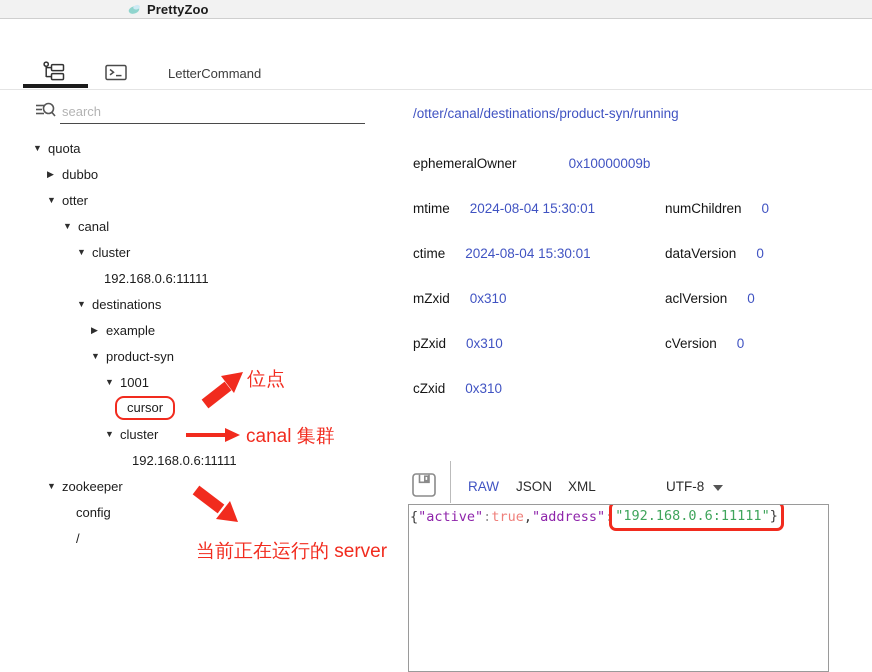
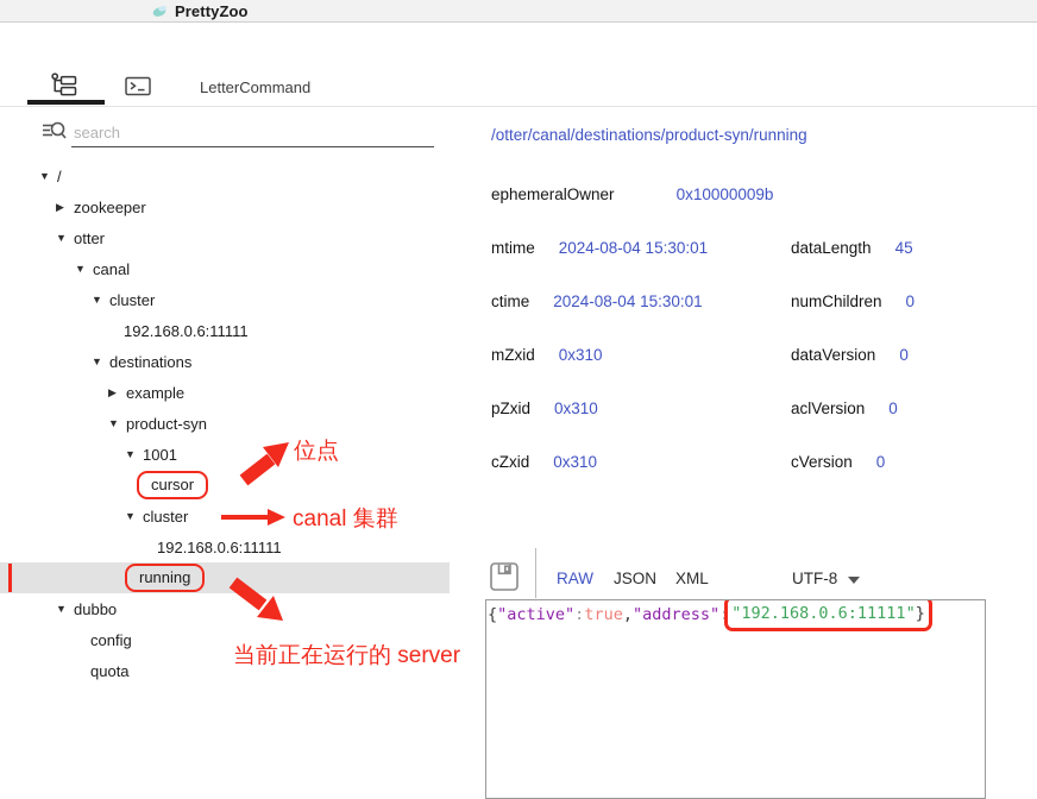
  PrettyZoo
  LetterCommand
  search
  ▼
- quota
+ /
  ▶
- dubbo
+ zookeeper
  ▼
  otter
  ▼
  canal
  ▼
  cluster
  192.168.0.6:11111
  ▼
  destinations
  ▶
  example
  ▼
  product-syn
  ▼
  1001
  cursor
  ▼
  cluster
  192.168.0.6:11111
+ running
  ▼
- zookeeper
+ dubbo
  config
- /
+ quota
  位点
  canal 集群
  当前正在运行的 server
  /otter/canal/destinations/product-syn/running
  ephemeralOwner
  0x10000009b
  mtime
  2024-08-04 15:30:01
  ctime
  2024-08-04 15:30:01
  mZxid
  0x310
  pZxid
  0x310
  cZxid
  0x310
+ dataLength
+ 45
  numChildren
  0
  dataVersion
  0
  aclVersion
  0
  cVersion
  0
  RAW
  JSON
  XML
  UTF-8
  {"active":true,"address": "192.168.0.6:11111"}
